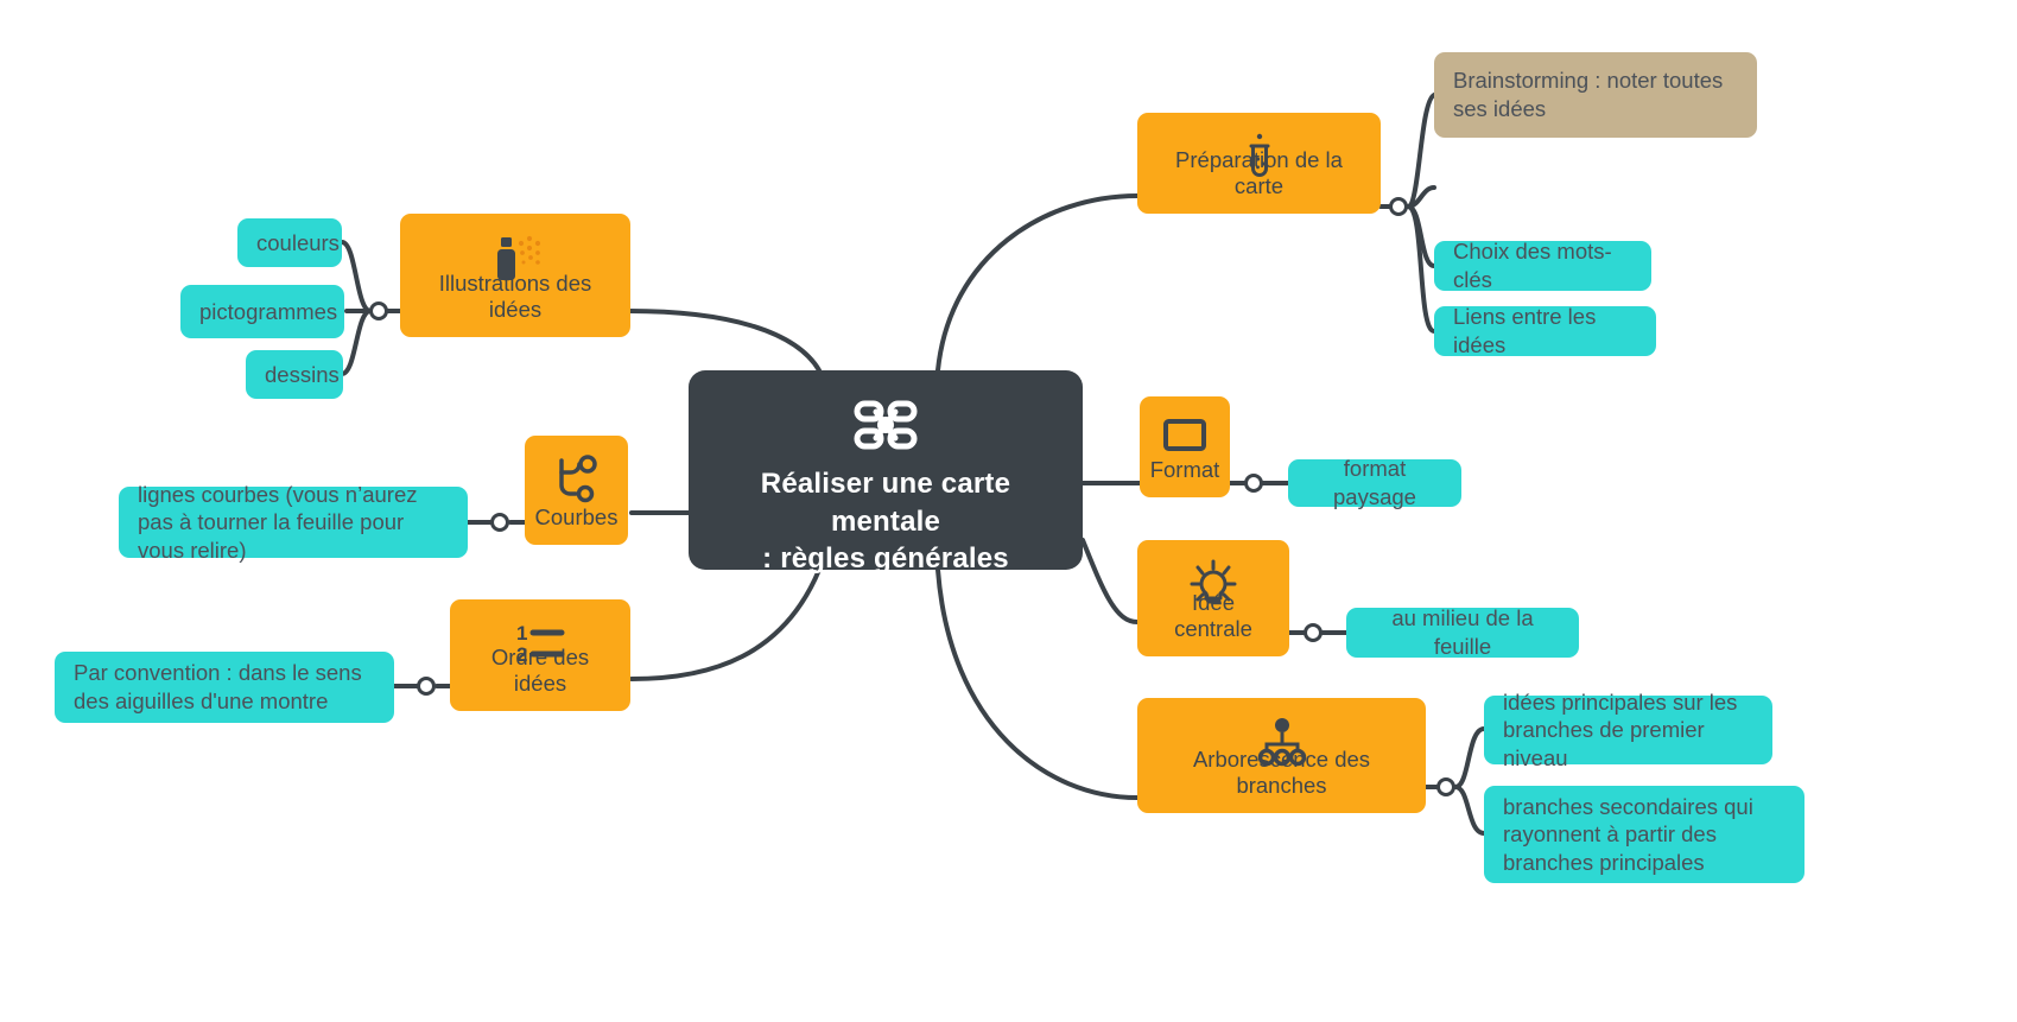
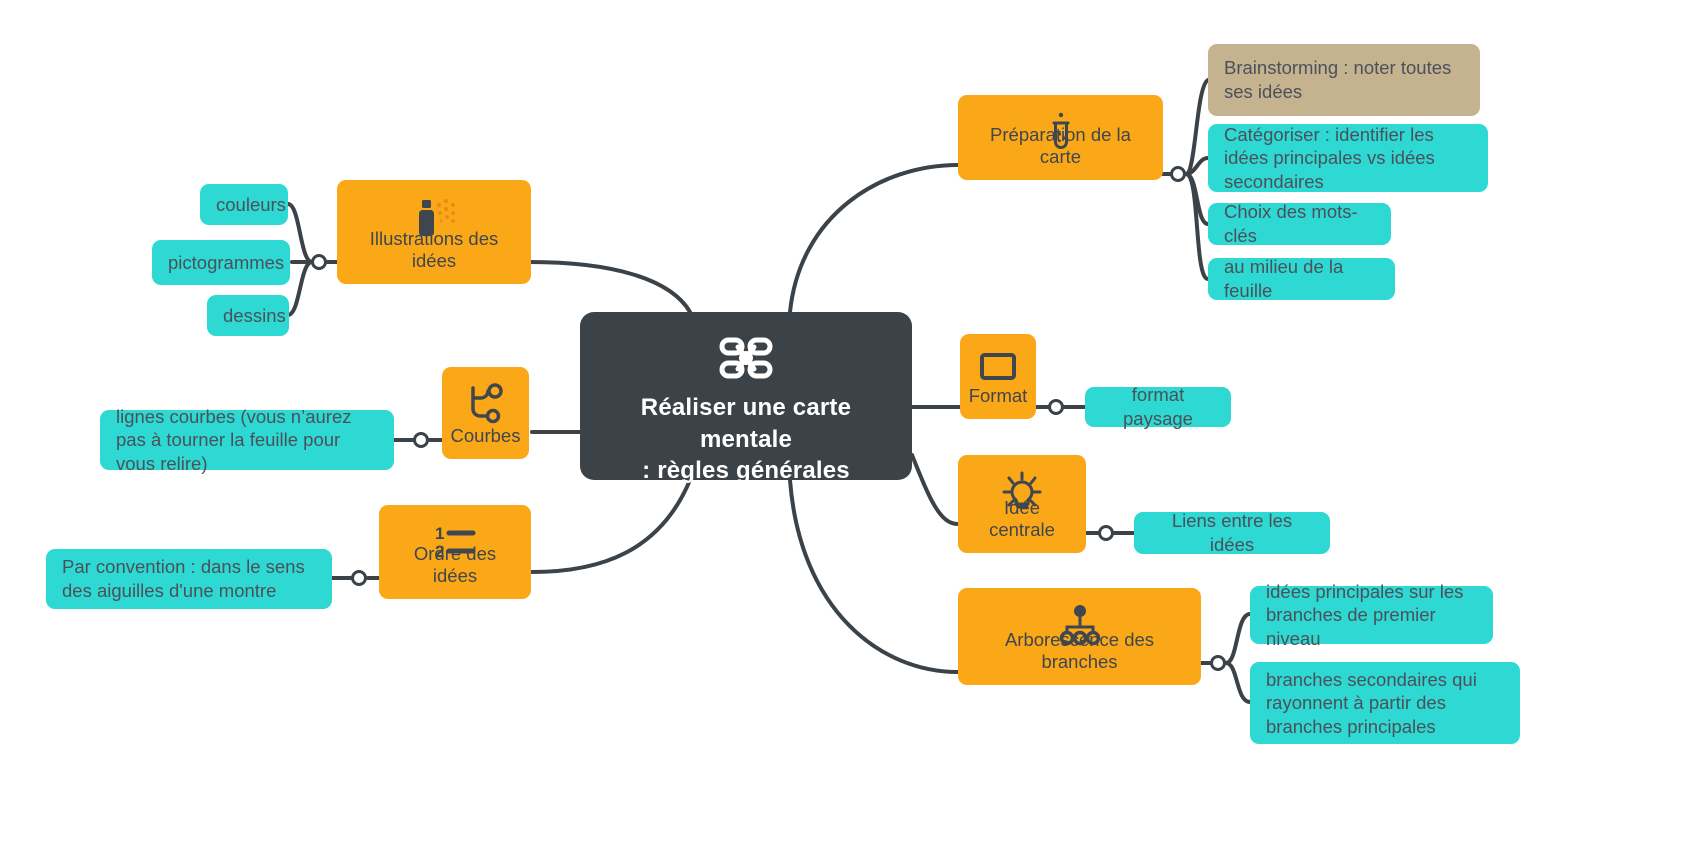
  Réaliser une carte mentale
  : règles générales
  Préparaion de la carte
  Brainstorming : noter toutes ses idées
+ Catégoriser : identifier les idées principales vs idées secondaires
  Choix des mots-clés
- Liens entre les idées
+ au milieu de la feuille
  Format
  format paysage
  Ide centrale
- au milieu de la feuille
+ Liens entre les idées
  Arboresnce des branches
  idées principales sur les branches de premier niveau
  branches secondaires qui rayonnent à partir des branches principales
  Illustrations des idées
  couleurs
  pictogrammes
  dessins
  Courbes
  lignes courbes (vous n’aurez pas à tourner la feuille pour vous relire)
  1
  2
  Ordes idées
  Par convention : dans le sens des aiguilles d'une montre
